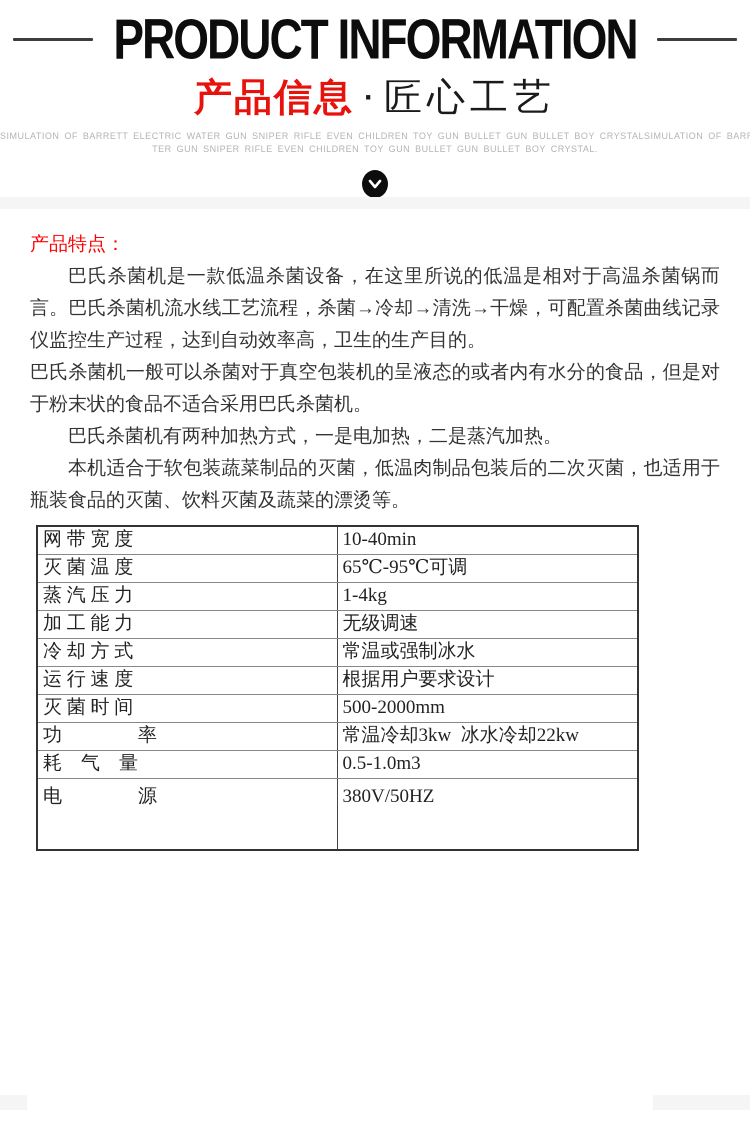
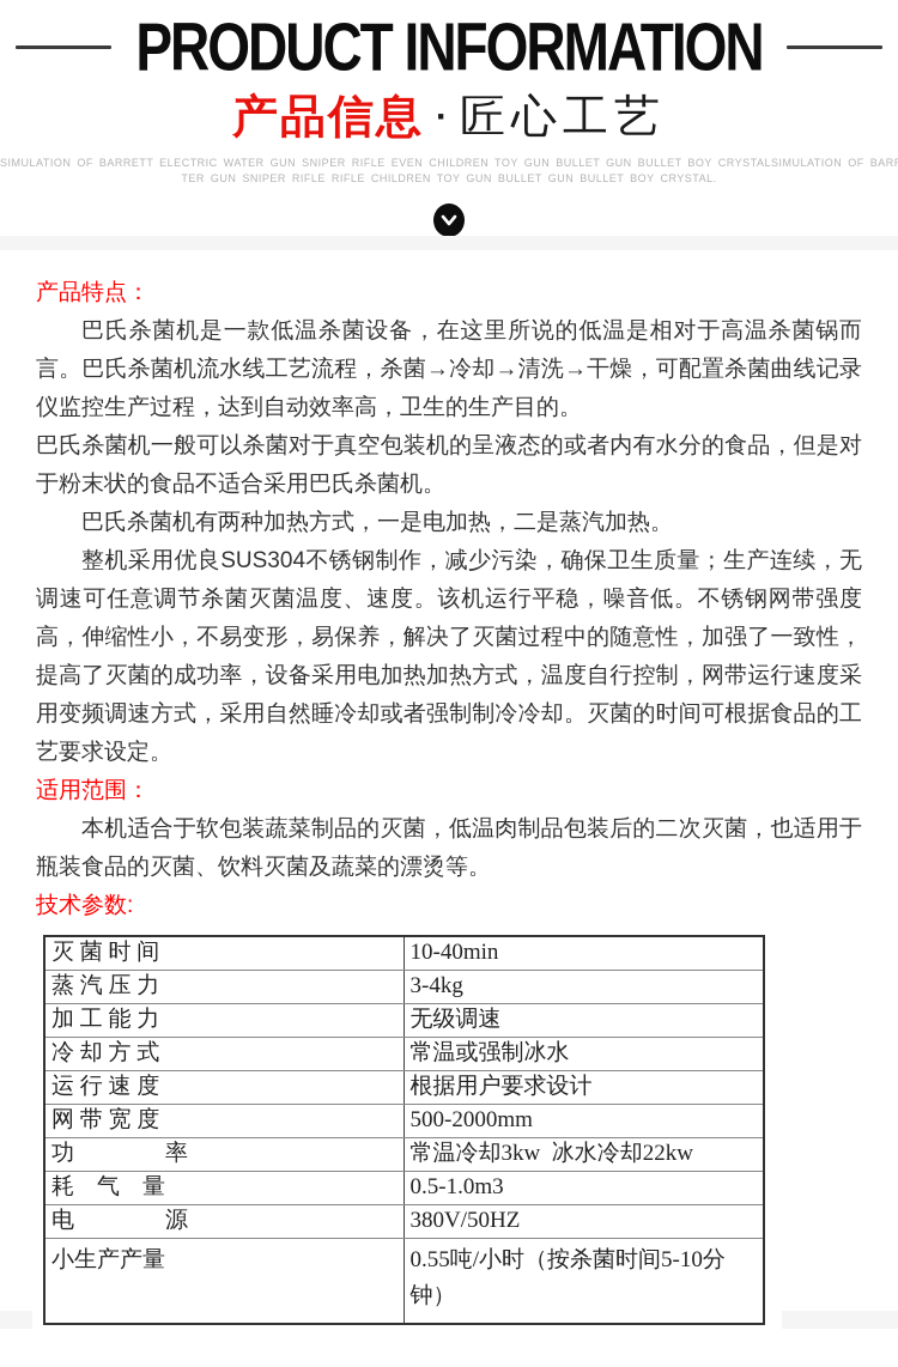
  PRODUCT INFORMATION
  产品信息
  ·
  匠心工艺
  SIMULATION OF BARRETT ELECTRIC WATER GUN SNIPER RIFLE EVEN CHILDREN TOY GUN BULLET GUN BULLET BOY CRYSTALSIMULATION OF BAR
- TER GUN SNIPER RIFLE EVEN CHILDREN TOY GUN BULLET GUN BULLET BOY CRYSTAL.
+ TER GUN SNIPER RIFLE RIFLE CHILDREN TOY GUN BULLET GUN BULLET BOY CRYSTAL.
  产品特点：
  巴氏杀菌机是一款低温杀菌设备，在这里所说的低温是相对于高温杀菌锅而言。巴氏杀菌机流水线工艺流程，杀菌→冷却→清洗→干燥，可配置杀菌曲线记录仪监控生产过程，达到自动效率高，卫生的生产目的。
  巴氏杀菌机一般可以杀菌对于真空包装机的呈液态的或者内有水分的食品，但是对于粉末状的食品不适合采用巴氏杀菌机。
  巴氏杀菌机有两种加热方式，一是电加热，二是蒸汽加热。
+ 整机采用优良SUS304不锈钢制作，减少污染，确保卫生质量；生产连续，无调速可任意调节杀菌灭菌温度、速度。该机运行平稳，噪音低。不锈钢网带强度高，伸缩性小，不易变形，易保养，解决了灭菌过程中的随意性，加强了一致性，提高了灭菌的成功率，设备采用电加热加热方式，温度自行控制，网带运行速度采用变频调速方式，采用自然睡冷却或者强制制冷冷却。灭菌的时间可根据食品的工艺要求设定。
+ 适用范围：
  本机适合于软包装蔬菜制品的灭菌，低温肉制品包装后的二次灭菌，也适用于瓶装食品的灭菌、饮料灭菌及蔬菜的漂烫等。
+ 技术参数:
- 网 带 宽 度	10-40min
+ 灭 菌 时 间	10-40min
- 灭 菌 温 度	65℃-95℃可调
- 蒸 汽 压 力	1-4kg
+ 蒸 汽 压 力	3-4kg
  加 工 能 力	无级调速
  冷 却 方 式	常温或强制冰水
  运 行 速 度	根据用户要求设计
- 灭 菌 时 间	500-2000mm
+ 网 带 宽 度	500-2000mm
  功 率	常温冷却3kw 冰水冷却22kw
  耗 气 量	0.5-1.0m3
  电 源	380V/50HZ
+ 小生产产量	0.55吨/小时（按杀菌时间5-10分钟）
